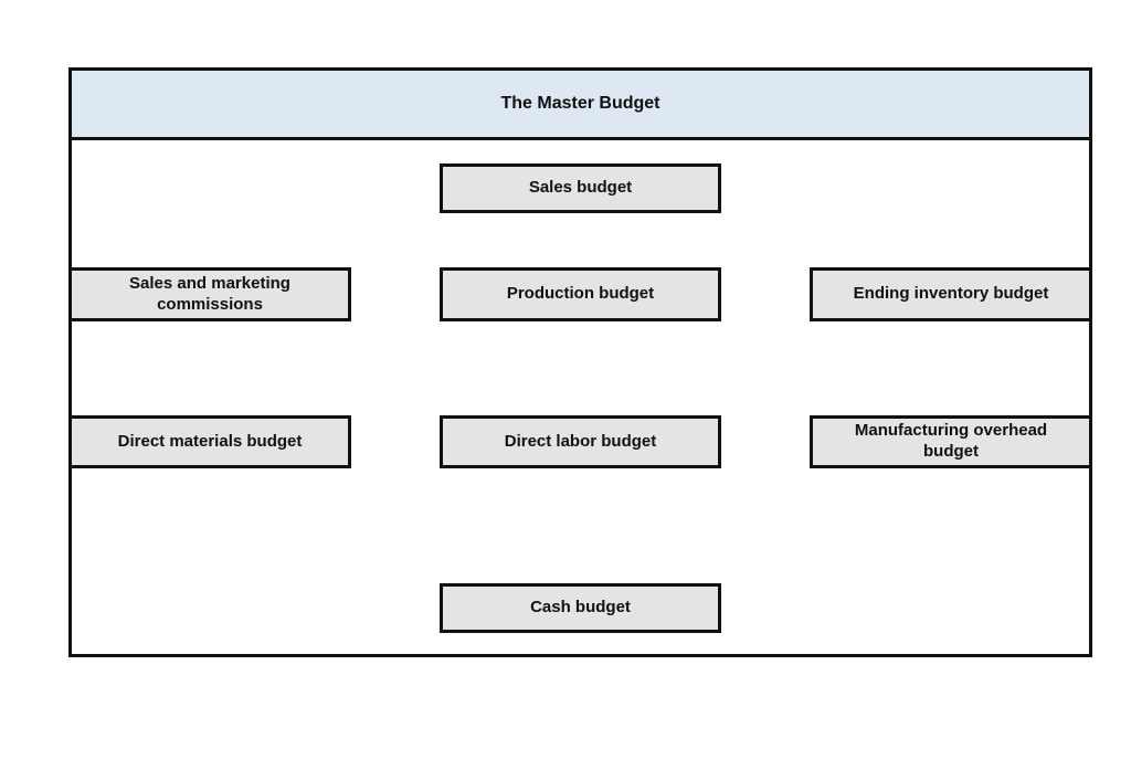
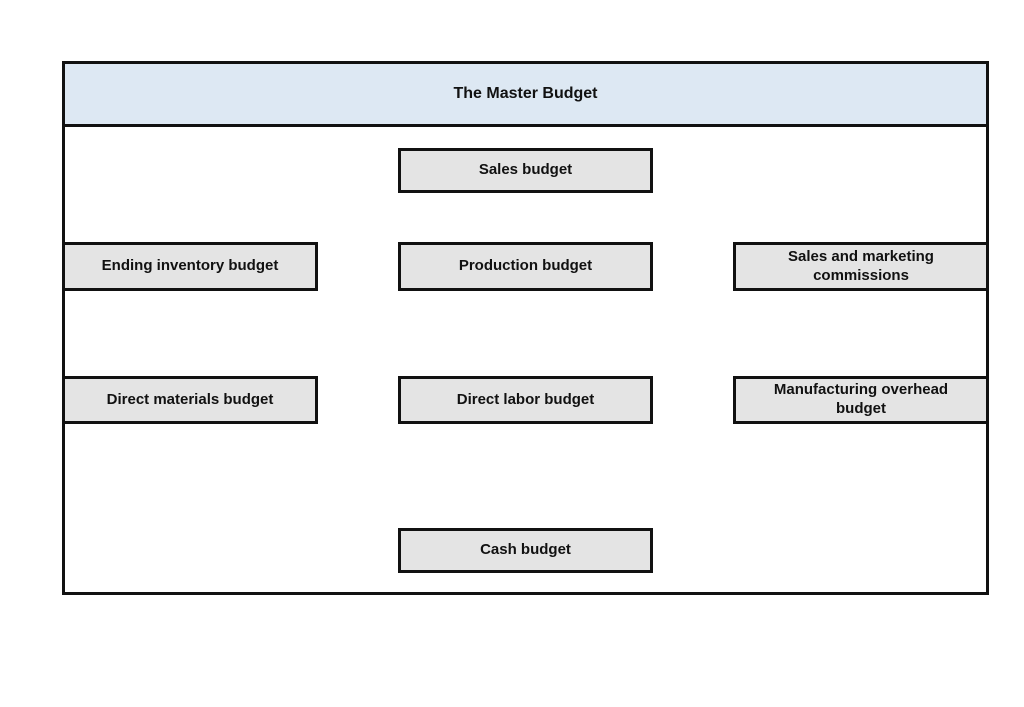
  The Master Budget
  Sales budget
- Sales and marketing commissions
+ Ending inventory budget
  Production budget
- Ending inventory budget
+ Sales and marketing commissions
  Direct materials budget
  Direct labor budget
  Manufacturing overhead budget
  Cash budget
